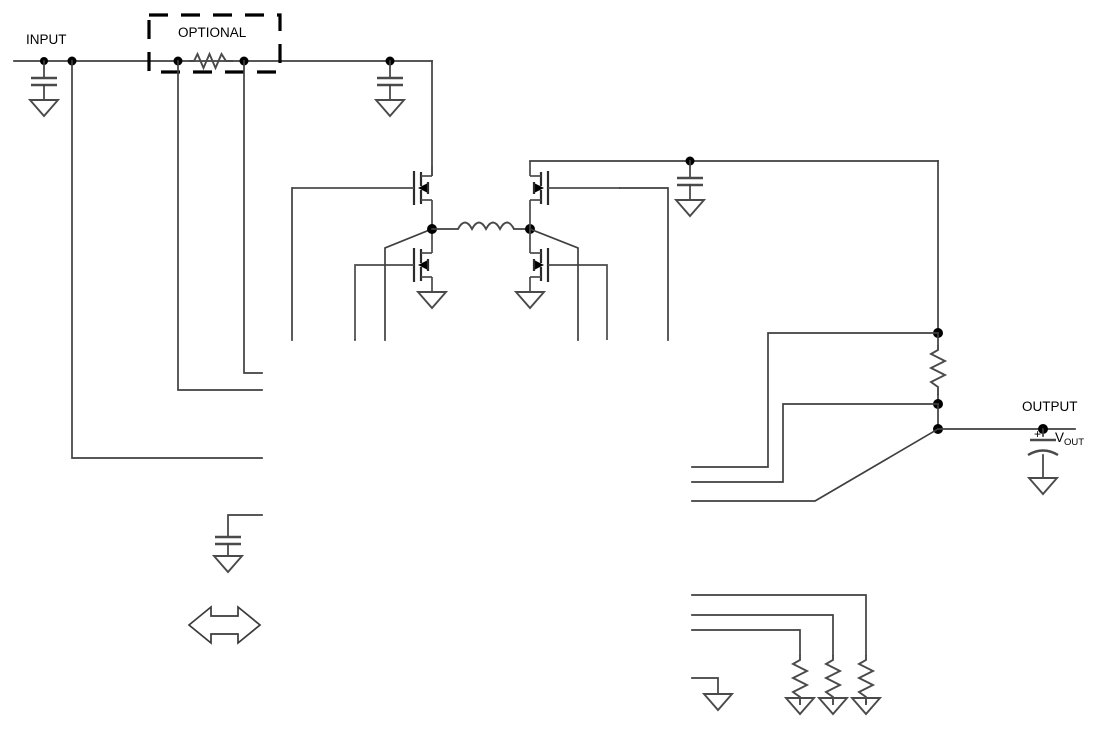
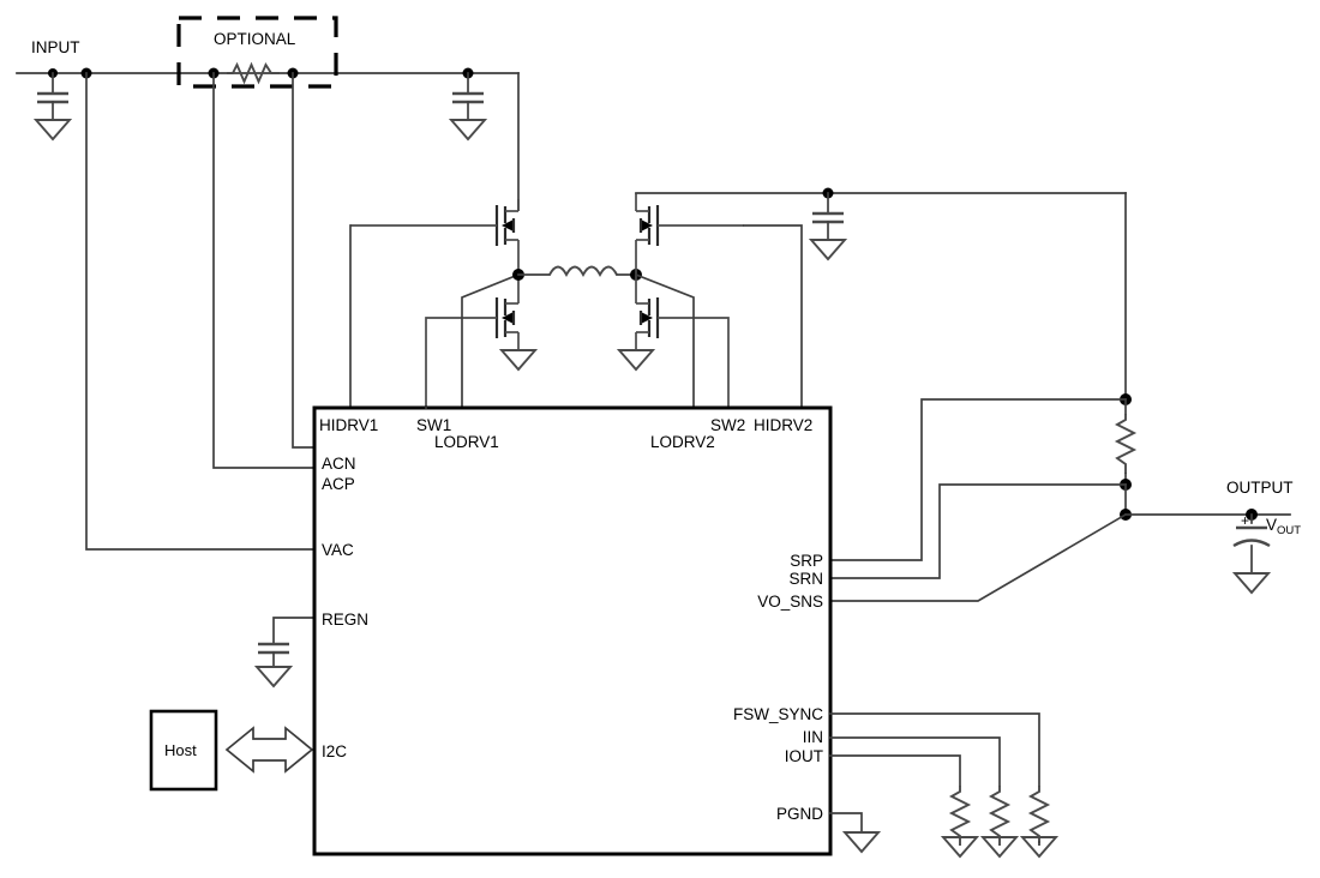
  INPUT
  OPTIONAL
  OUTPUT
  +
  VOUT
+ Host
+ HIDRV1
+ SW1
+ LODRV1
+ LODRV2
+ SW2
+ HIDRV2
+ ACN
+ ACP
+ VAC
+ REGN
+ I2C
+ SRP
+ SRN
+ VO_SNS
+ FSW_SYNC
+ IIN
+ IOUT
+ PGND
